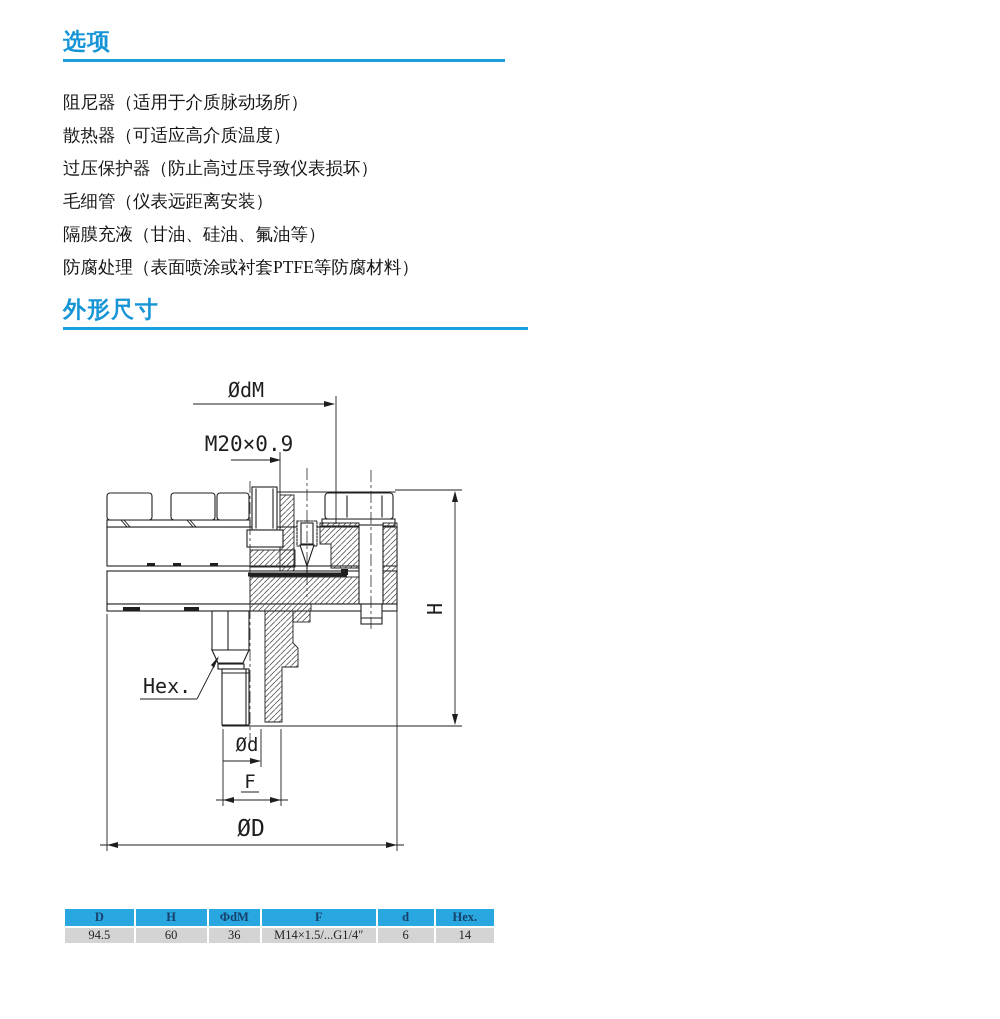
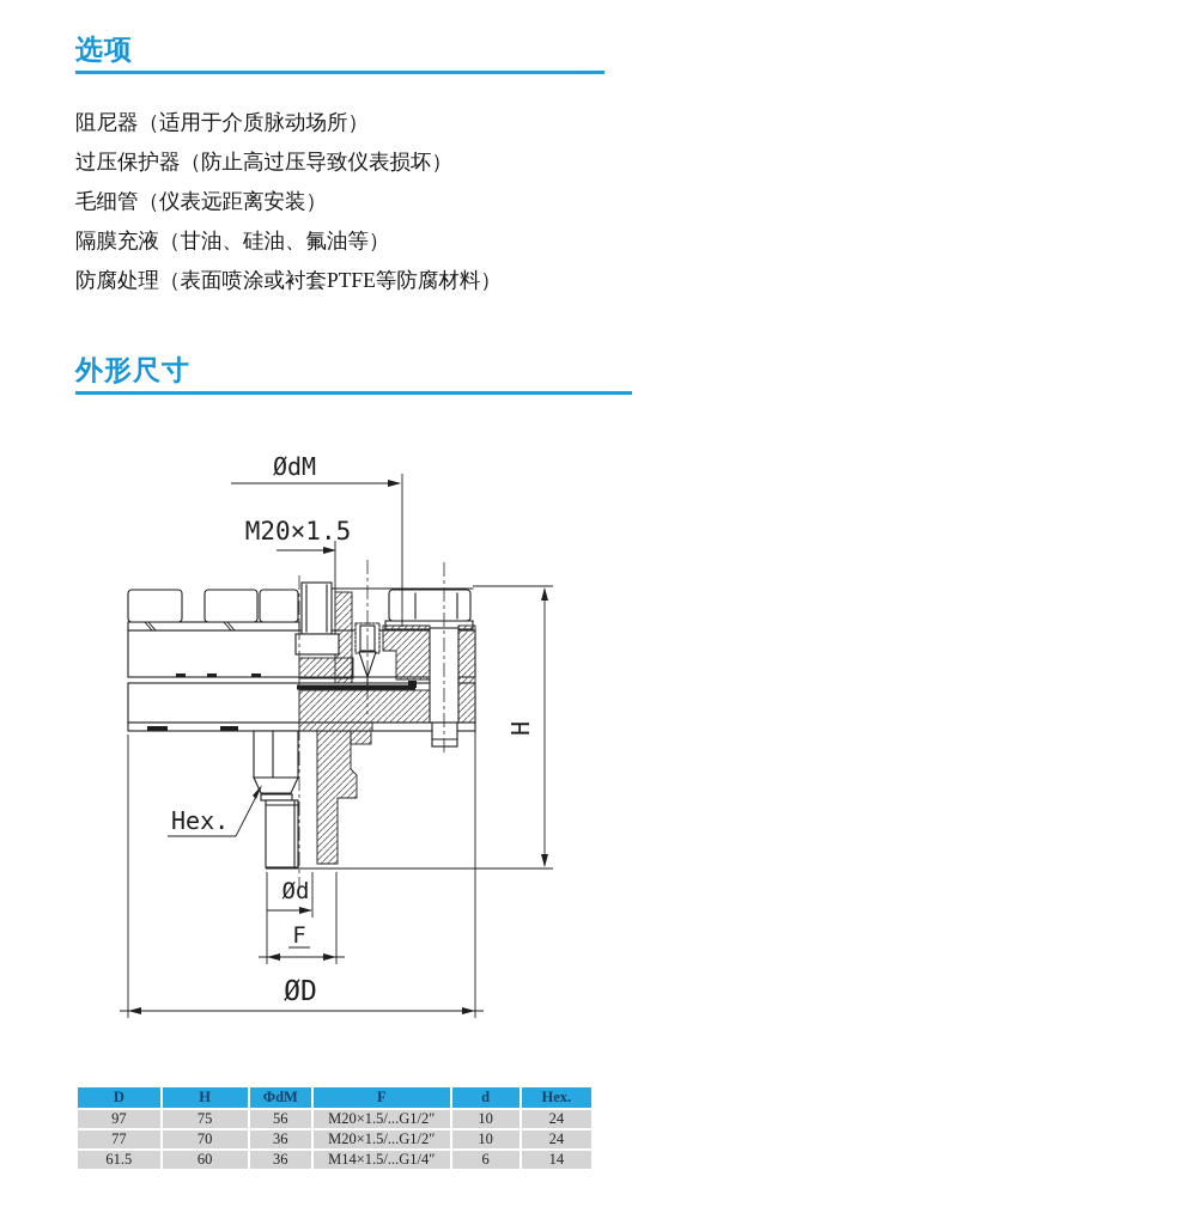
  选项
  阻尼器（适用于介质脉动场所）
- 散热器（可适应高介质温度）
  过压保护器（防止高过压导致仪表损坏）
  毛细管（仪表远距离安装）
  隔膜充液（甘油、硅油、氟油等）
  防腐处理（表面喷涂或衬套PTFE等防腐材料）
  外形尺寸
  ØdM
- M20×0.9
+ M20×1.5
  Hex.
  Ød
  F
  ØD
  	D	H	ΦdM	F	d	Hex.
+ 97	75	56	M20×1.5/...G1/2″	10	24
+ 77	70	36	M20×1.5/...G1/2″	10	24
- 94.5	60	36	M14×1.5/...G1/4″	6	14
+ 61.5	60	36	M14×1.5/...G1/4″	6	14
